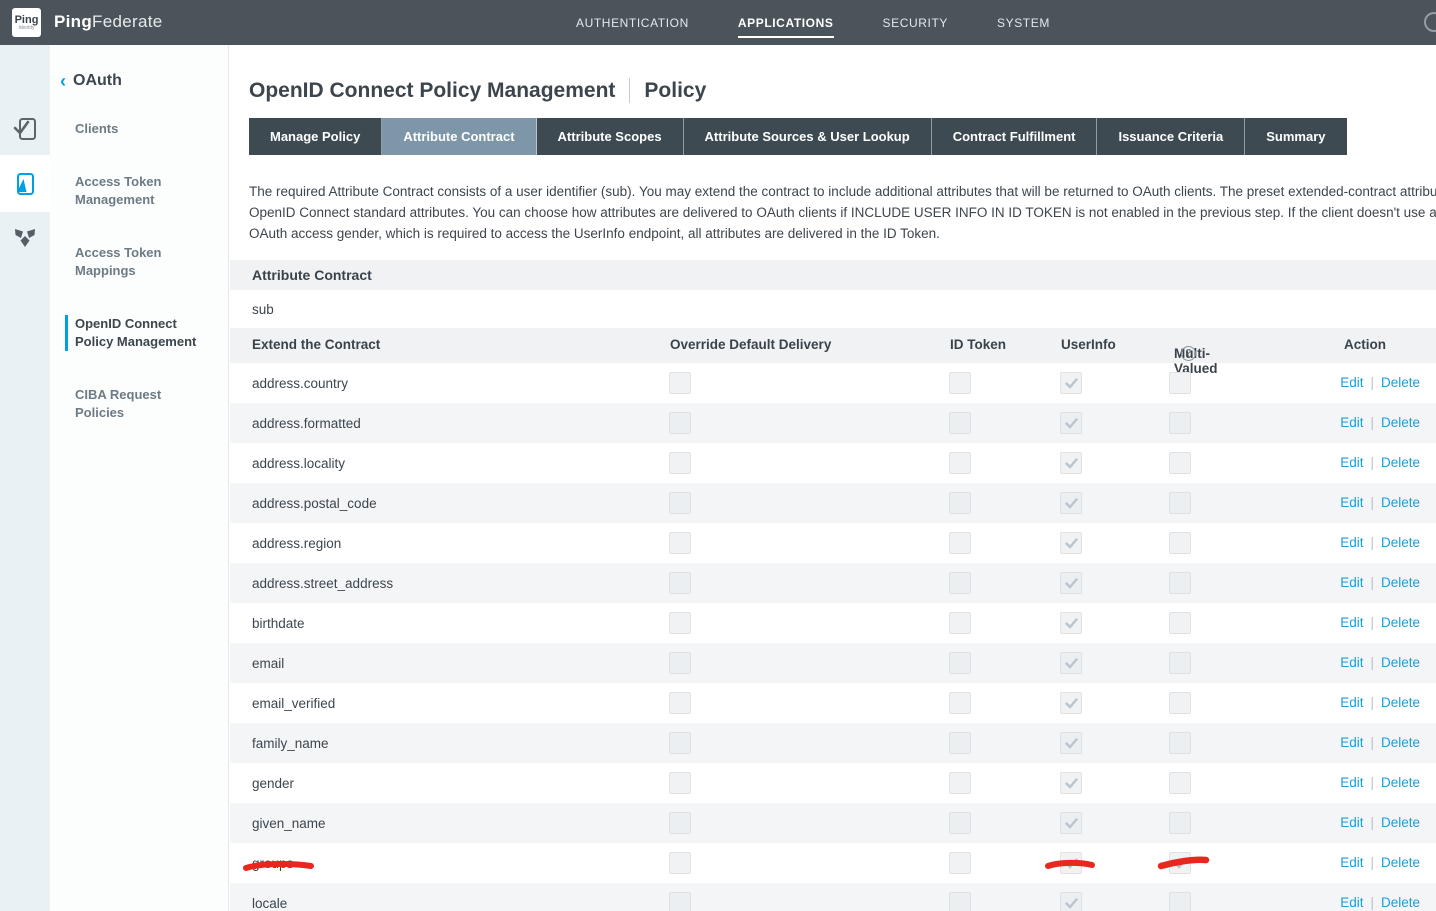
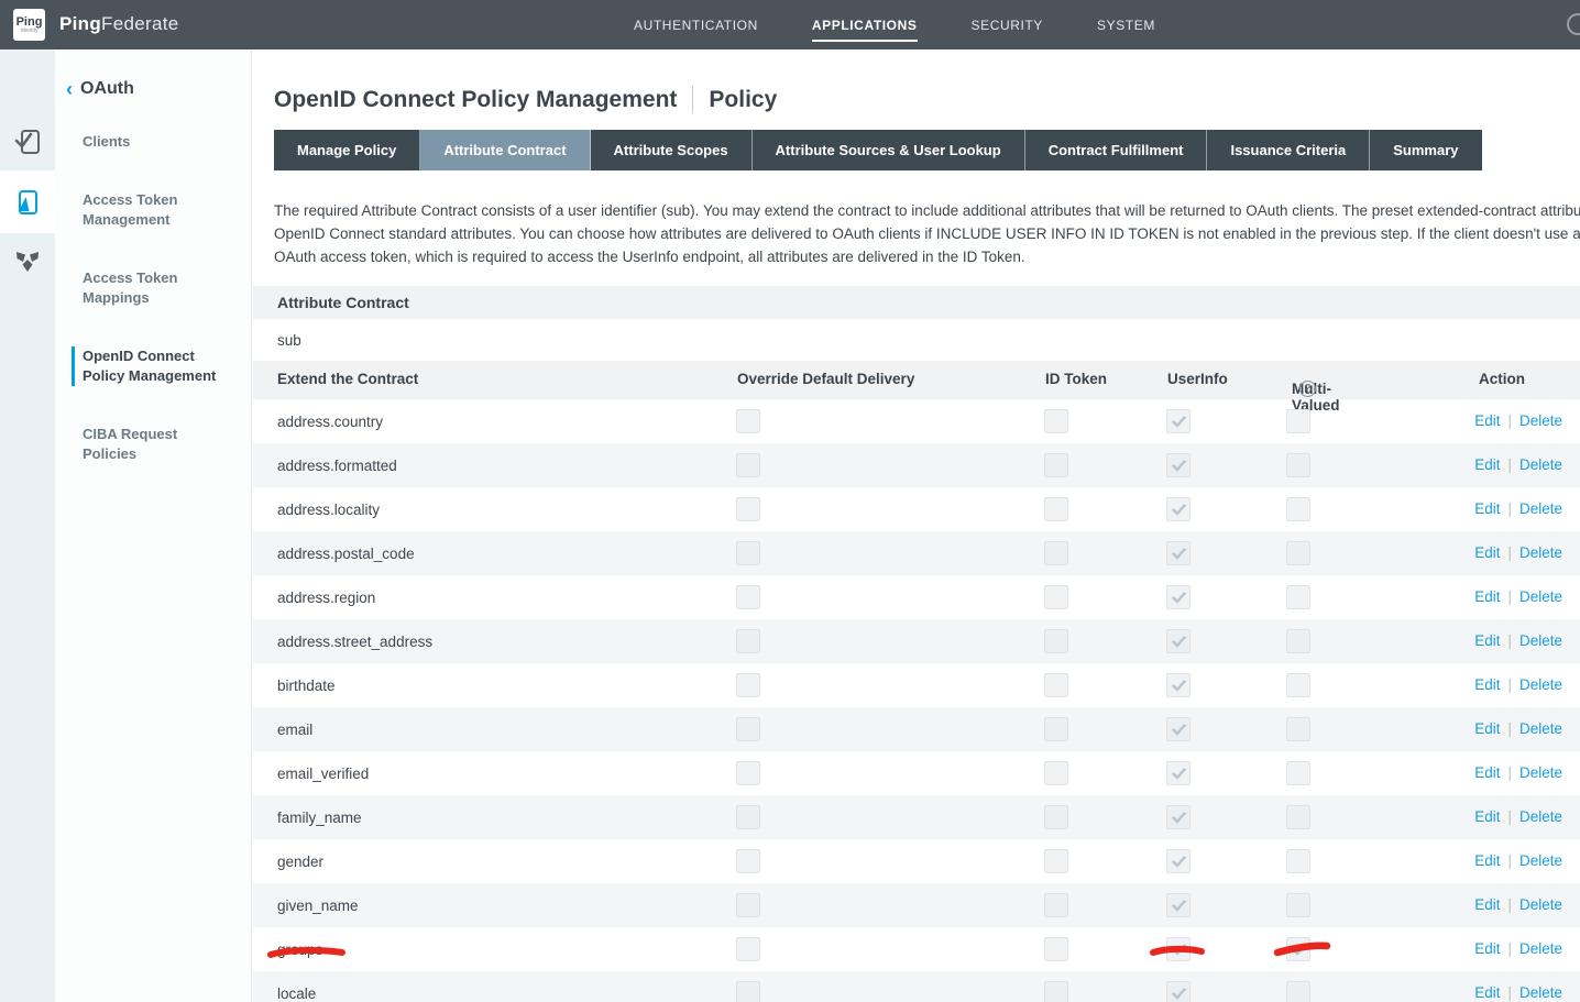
  Ping
  PingFederate
  AUTHENTICATION
  APPLICATIONS
  SECURITY
  SYSTEM
  ‹
  OAuth
  Clients
  Access Token Management
  Access Token Mappings
  OpenID Connect Policy Management
  CIBA Request Policies
  OpenID Connect Policy Management
  Policy
  Manage Policy
  Attribute Contract
  Attribute Scopes
  Attribute Sources & User Lookup
  Contract Fulfillment
  Issuance Criteria
  Summary
  The required Attribute Contract consists of a user identifier (sub). You may extend the contract to include additional attributes that will be returned to OAuth clients. The preset extended-contract attribu
  OpenID Connect standard attributes. You can choose how attributes are delivered to OAuth clients if INCLUDE USER INFO IN ID TOKEN is not enabled in the previous step. If the client doesn't use a
- OAuth access gender, which is required to access the UserInfo endpoint, all attributes are delivered in the ID Token.
+ OAuth access token, which is required to access the UserInfo endpoint, all attributes are delivered in the ID Token.
  Attribute Contract
  sub
  Extend the Contract
  Override Default Delivery
  ID Token
  UserInfo
  Multi-Valued
  ?
  Action
  address.country
  Edit | Delete
  address.formatted
  Edit | Delete
  address.locality
  Edit | Delete
  address.postal_code
  Edit | Delete
  address.region
  Edit | Delete
  address.street_address
  Edit | Delete
  birthdate
  Edit | Delete
  email
  Edit | Delete
  email_verified
  Edit | Delete
  family_name
  Edit | Delete
  gender
  Edit | Delete
  given_name
  Edit | Delete
  Edit | Delete
  locale
  Edit | Delete
